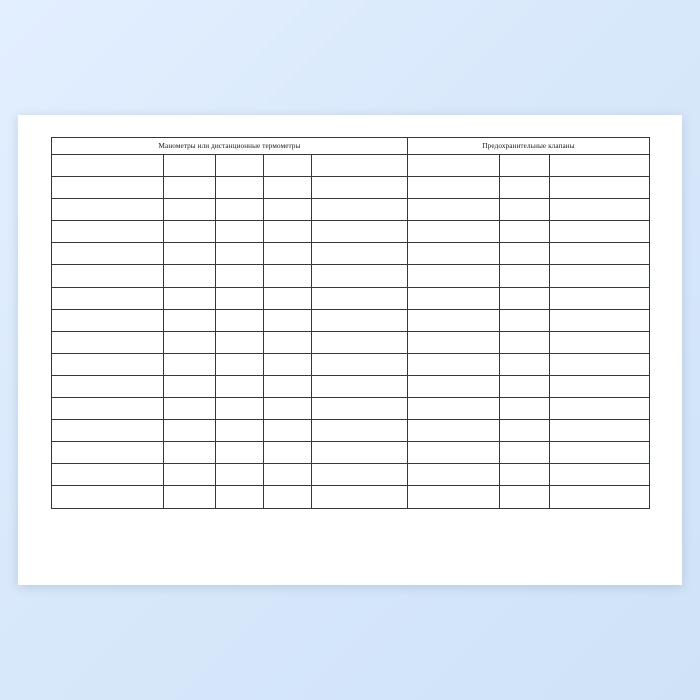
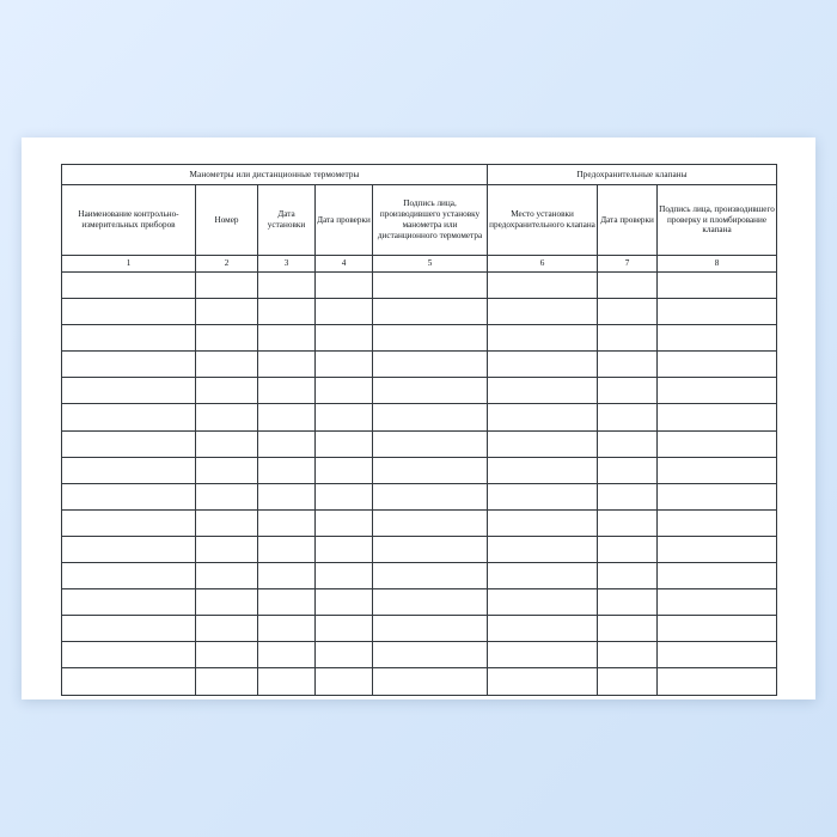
  Манометры или дистанционные термометры	Предохранительные клапаны
+ Наименование контрольно-измерительных приборов	Номер	Дата установки	Дата проверки	Подпись лица, производившего установку манометра или дистанционного термометра	Место установки предохранительного клапана	Дата проверки	Подпись лица, производившего проверку и пломбирование клапана
+ 1	2	3	4	5	6	7	8
